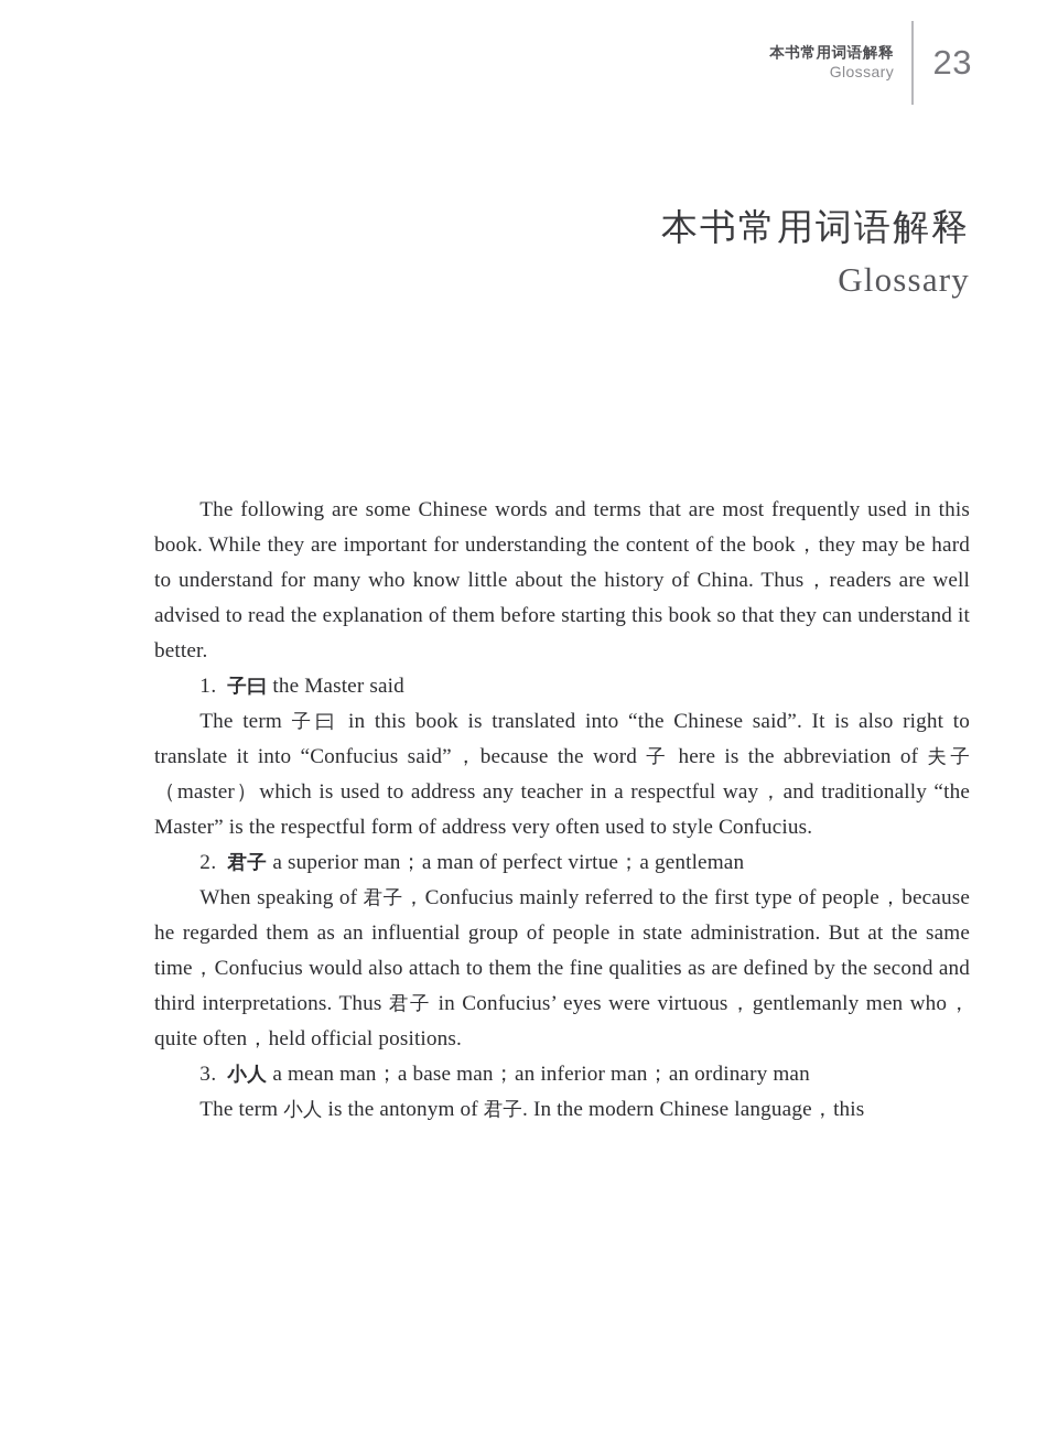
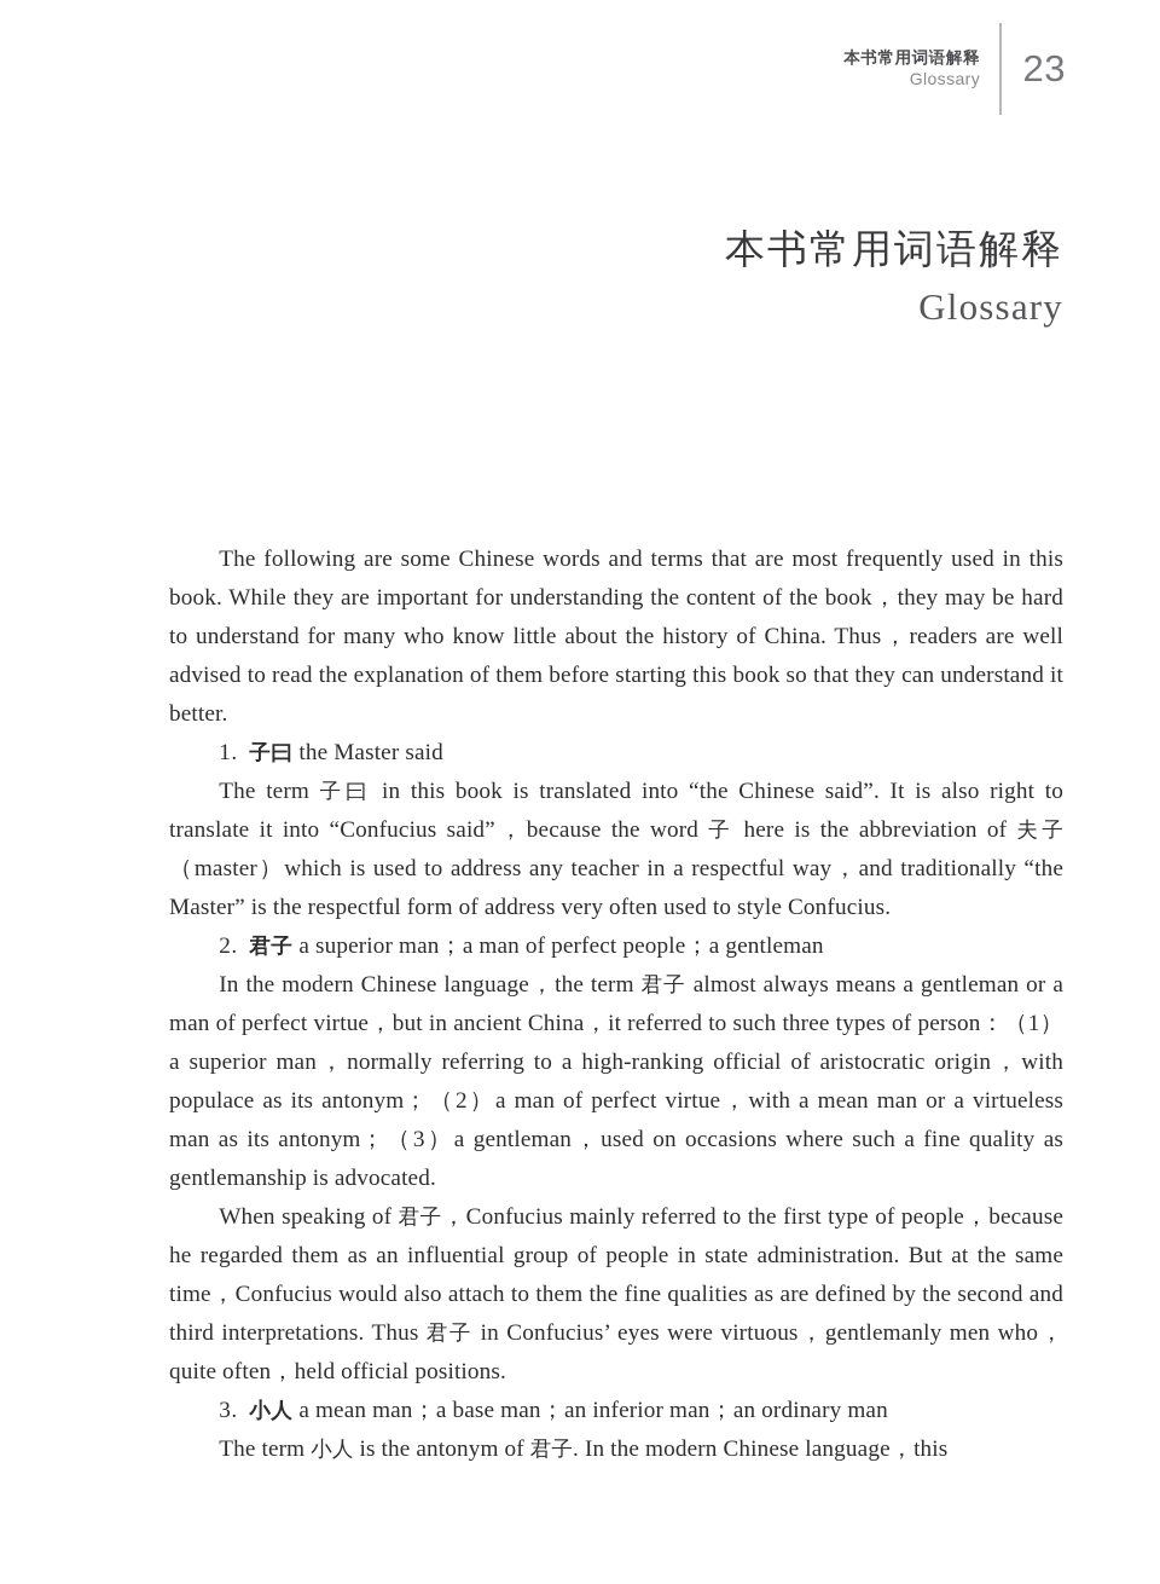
  本书常用词语解释
  Glossary
  23
  本书常用词语解释
  Glossary
  The following are some Chinese words and terms that are most frequently used in this book. While they are important for understanding the content of the book，they may be hard to understand for many who know little about the history of China. Thus，readers are well advised to read the explanation of them before starting this book so that they can understand it better.
  1. 子曰 the Master said
  The term 子曰 in this book is translated into “the Chinese said”. It is also right to translate it into “Confucius said”，because the word 子 here is the abbreviation of 夫子（master）which is used to address any teacher in a respectful way，and traditionally “the Master” is the respectful form of address very often used to style Confucius.
- 2. 君子 a superior man；a man of perfect virtue；a gentleman
+ 2. 君子 a superior man；a man of perfect people；a gentleman
+ In the modern Chinese language，the term 君子 almost always means a gentleman or a man of perfect virtue，but in ancient China，it referred to such three types of person：（1）a superior man，normally referring to a high-ranking official of aristocratic origin，with populace as its antonym；（2）a man of perfect virtue，with a mean man or a virtueless man as its antonym；（3）a gentleman，used on occasions where such a fine quality as gentlemanship is advocated.
  When speaking of 君子，Confucius mainly referred to the first type of people，because he regarded them as an influential group of people in state administration. But at the same time，Confucius would also attach to them the fine qualities as are defined by the second and third interpretations. Thus 君子 in Confucius’ eyes were virtuous，gentlemanly men who，quite often，held official positions.
  3. 小人 a mean man；a base man；an inferior man；an ordinary man
  The term 小人 is the antonym of 君子. In the modern Chinese language，this
